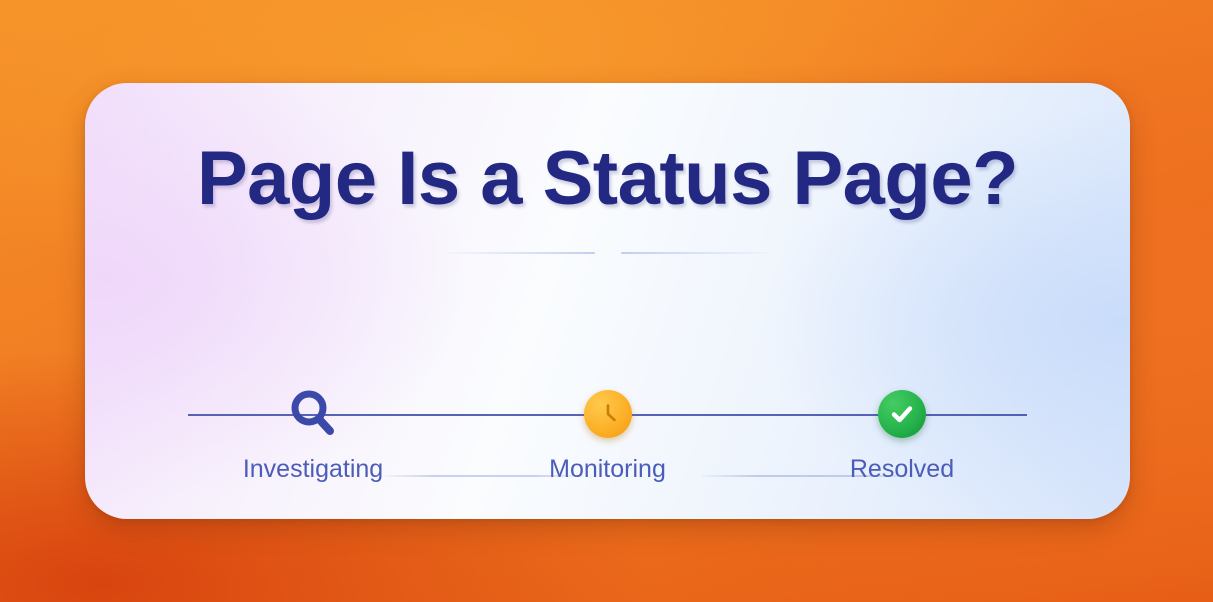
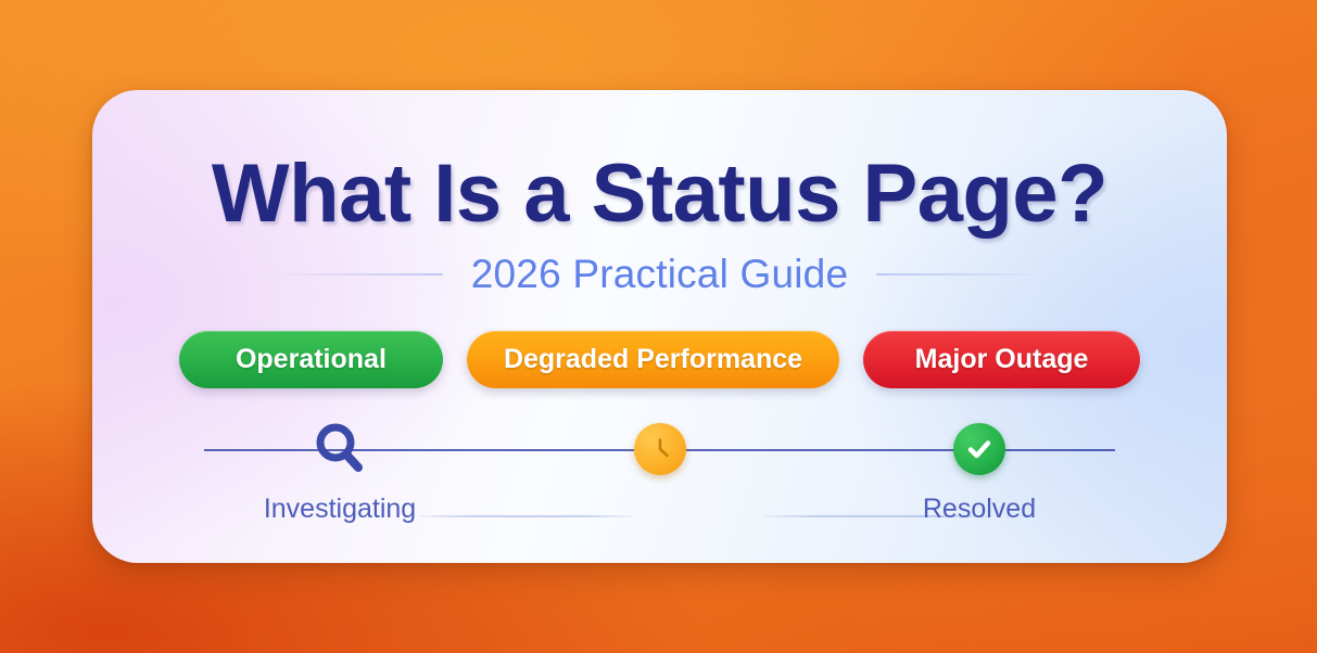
- Page Is a Status Page?
+ What Is a Status Page?
+ 2026 Practical Guide
+ Operational
+ Degraded Performance
+ Major Outage
  Investigating
- Monitoring
  Resolved
